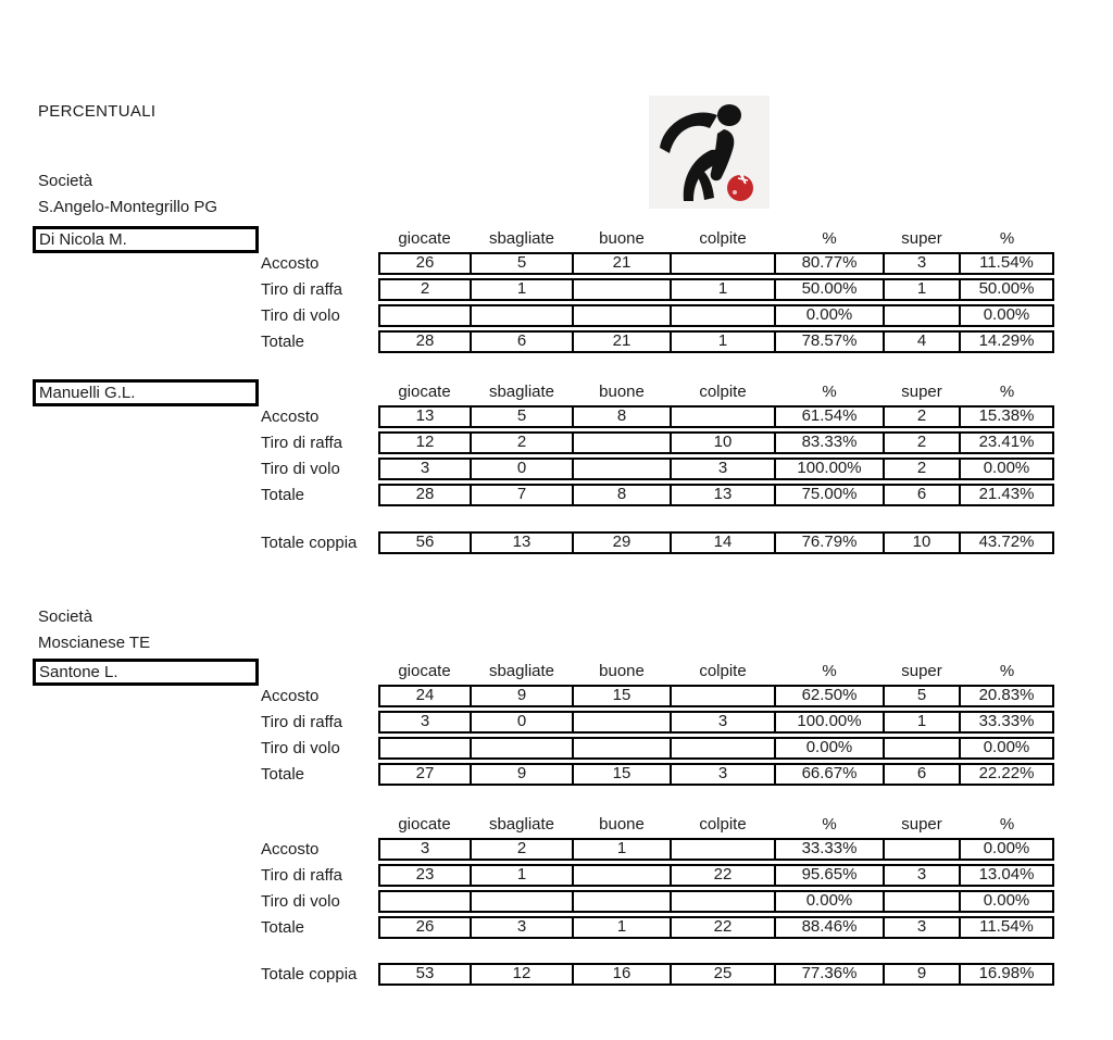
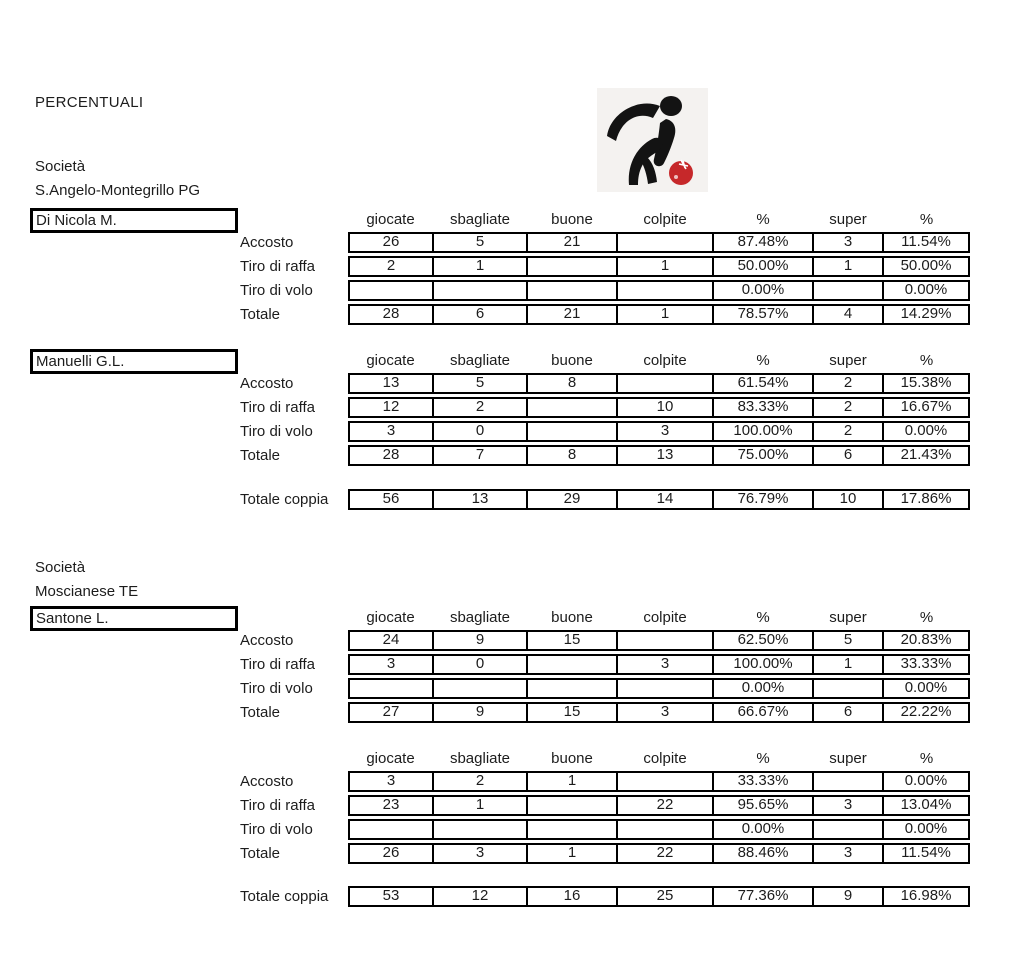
  PERCENTUALI
  Società
  S.Angelo-Montegrillo PG
  Di Nicola M.
  giocate
  sbagliate
  buone
  colpite
  %
  super
  %
  Accosto
  Tiro di raffa
  Tiro di volo
  Totale
  26
  5
  21
- 80.77%
+ 87.48%
  3
  11.54%
  2
  1
  1
  50.00%
  1
  50.00%
  0.00%
  0.00%
  28
  6
  21
  1
  78.57%
  4
  14.29%
  Manuelli G.L.
  giocate
  sbagliate
  buone
  colpite
  %
  super
  %
  Accosto
  Tiro di raffa
  Tiro di volo
  Totale
  13
  5
  8
  61.54%
  2
  15.38%
  12
  2
  10
  83.33%
  2
- 23.41%
+ 16.67%
  3
  0
  3
  100.00%
  2
  0.00%
  28
  7
  8
  13
  75.00%
  6
  21.43%
  Totale coppia
  56
  13
  29
  14
  76.79%
  10
- 43.72%
+ 17.86%
  Società
  Moscianese TE
  Santone L.
  giocate
  sbagliate
  buone
  colpite
  %
  super
  %
  Accosto
  Tiro di raffa
  Tiro di volo
  Totale
  24
  9
  15
  62.50%
  5
  20.83%
  3
  0
  3
  100.00%
  1
  33.33%
  0.00%
  0.00%
  27
  9
  15
  3
  66.67%
  6
  22.22%
  giocate
  sbagliate
  buone
  colpite
  %
  super
  %
  Accosto
  Tiro di raffa
  Tiro di volo
  Totale
  3
  2
  1
  33.33%
  0.00%
  23
  1
  22
  95.65%
  3
  13.04%
  0.00%
  0.00%
  26
  3
  1
  22
  88.46%
  3
  11.54%
  Totale coppia
  53
  12
  16
  25
  77.36%
  9
  16.98%
